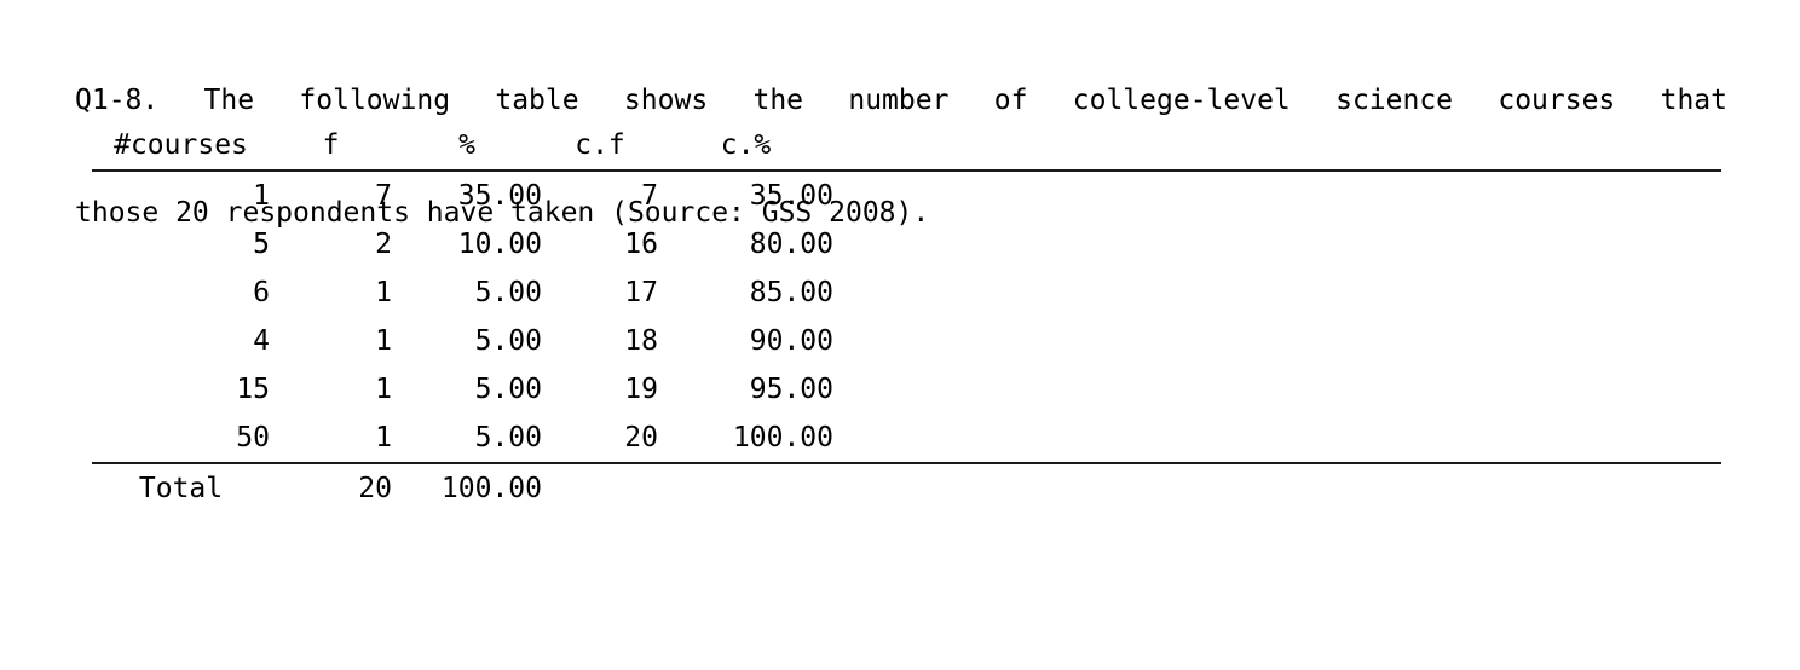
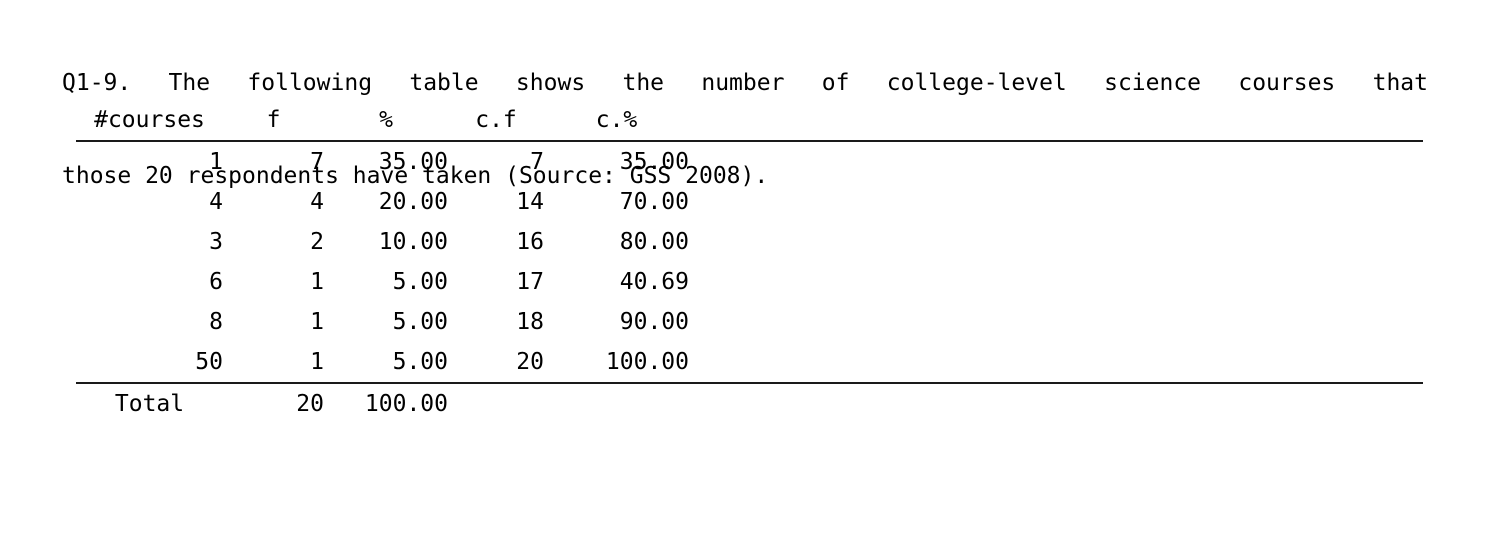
- Q1-8. The following table shows the number of college-level science courses that
+ Q1-9. The following table shows the number of college-level science courses that
  those 20 respondents have taken (Source: GSS 2008).
  #courses	f	%	c.f	c.%
  1	7	35.00	7	35.00
+ 4	4	20.00	14	70.00
- 5	2	10.00	16	80.00
+ 3	2	10.00	16	80.00
- 6	1	5.00	17	85.00
+ 6	1	5.00	17	40.69
- 4	1	5.00	18	90.00
+ 8	1	5.00	18	90.00
- 15	1	5.00	19	95.00
  50	1	5.00	20	100.00
  Total	20	100.00
